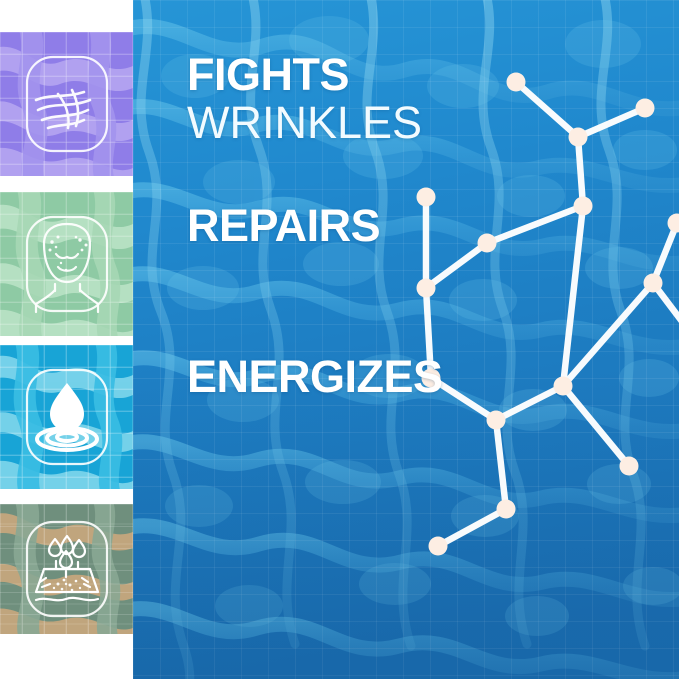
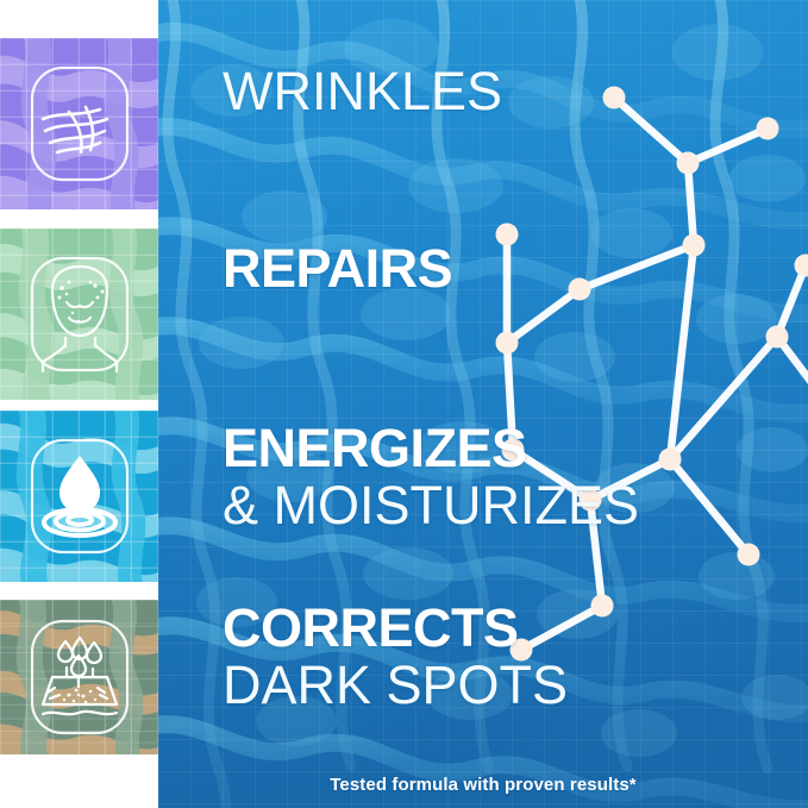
- FIGHTS
  WRINKLES
  REPAIRS
  ENERGIZES
+ & MOISTURIZES
+ CORRECTS
+ DARK SPOTS
+ Tested formula with proven results*
